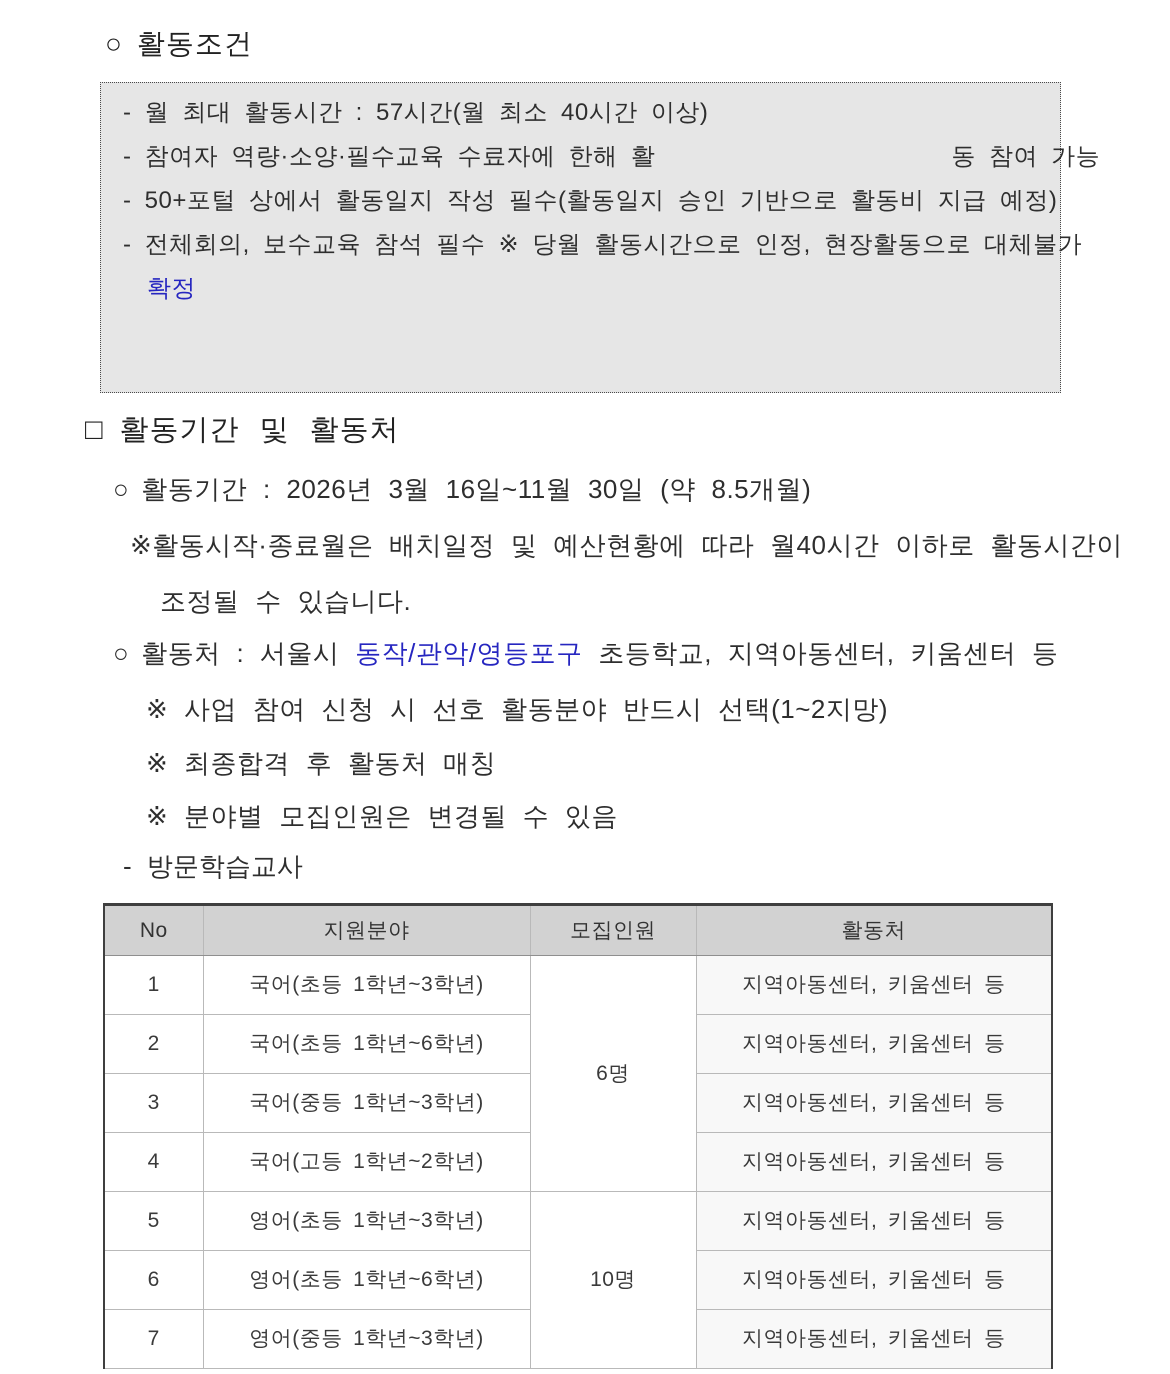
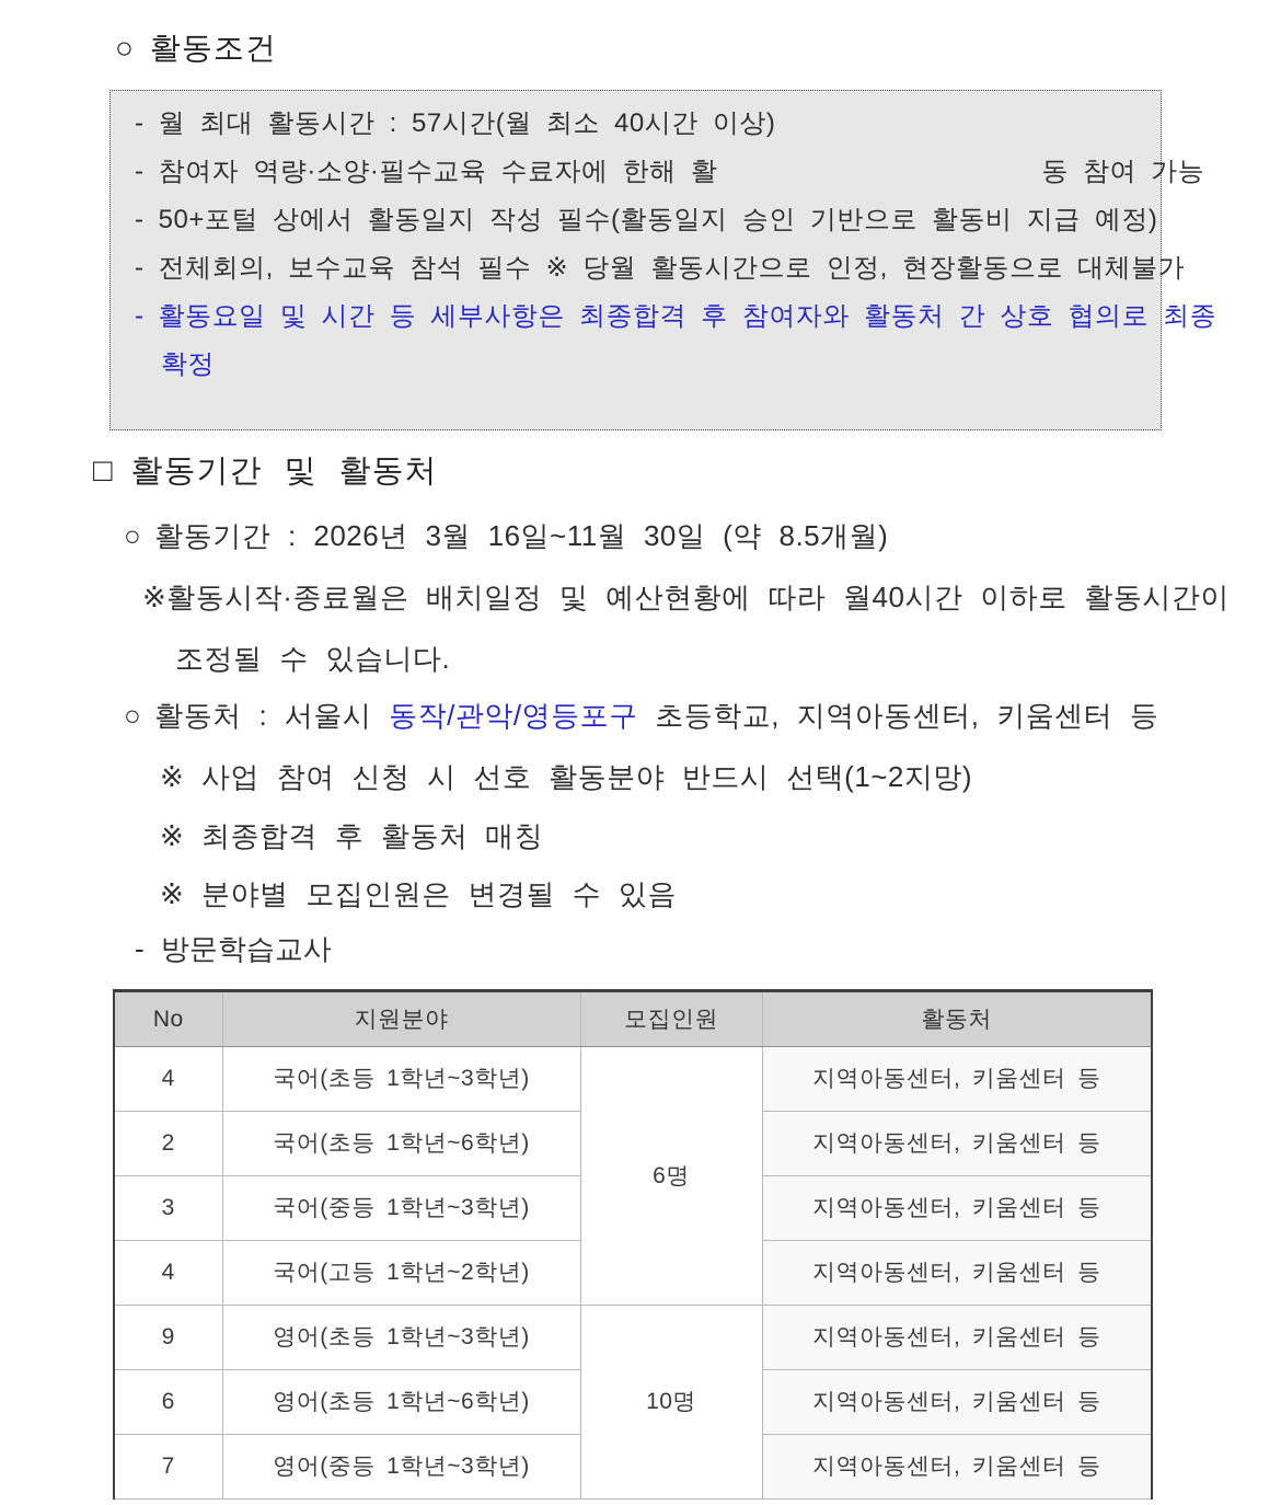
  ○ 활동조건
  - 월 최대 활동시간 : 57시간(월 최소 40시간 이상)
  - 참여자 역량·소양·필수교육 수료자에 한해 활 동 참여 가능
  - 50+포털 상에서 활동일지 작성 필수(활동일지 승인 기반으로 활동비 지급 예정)
  - 전체회의, 보수교육 참석 필수 ※ 당월 활동시간으로 인정, 현장활동으로 대체불가
+ - 활동요일 및 시간 등 세부사항은 최종합격 후 참여자와 활동처 간 상호 협의로 최종
  확정
  □ 활동기간 및 활동처
  ○ 활동기간 : 2026년 3월 16일~11월 30일 (약 8.5개월)
  ※활동시작·종료월은 배치일정 및 예산현황에 따라 월40시간 이하로 활동시간이
  조정될 수 있습니다.
  ○ 활동처 : 서울시 동작/관악/영등포구 초등학교, 지역아동센터, 키움센터 등
  ※ 사업 참여 신청 시 선호 활동분야 반드시 선택(1~2지망)
  ※ 최종합격 후 활동처 매칭
  ※ 분야별 모집인원은 변경될 수 있음
  - 방문학습교사
  No	지원분야	모집인원	활동처
- 1	국어(초등 1학년~3학년)	6명	지역아동센터, 키움센터 등
+ 4	국어(초등 1학년~3학년)	6명	지역아동센터, 키움센터 등
  2	국어(초등 1학년~6학년)	지역아동센터, 키움센터 등
  3	국어(중등 1학년~3학년)	지역아동센터, 키움센터 등
  4	국어(고등 1학년~2학년)	지역아동센터, 키움센터 등
- 5	영어(초등 1학년~3학년)	10명	지역아동센터, 키움센터 등
+ 9	영어(초등 1학년~3학년)	10명	지역아동센터, 키움센터 등
  6	영어(초등 1학년~6학년)	지역아동센터, 키움센터 등
  7	영어(중등 1학년~3학년)	지역아동센터, 키움센터 등
